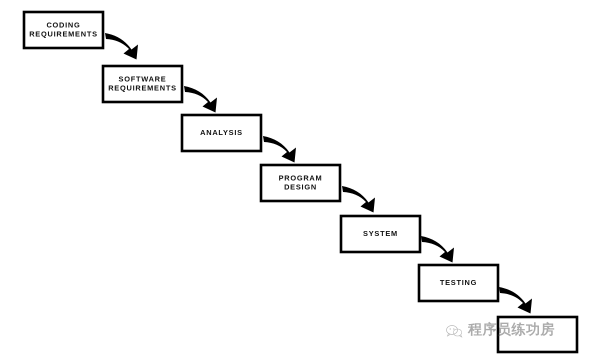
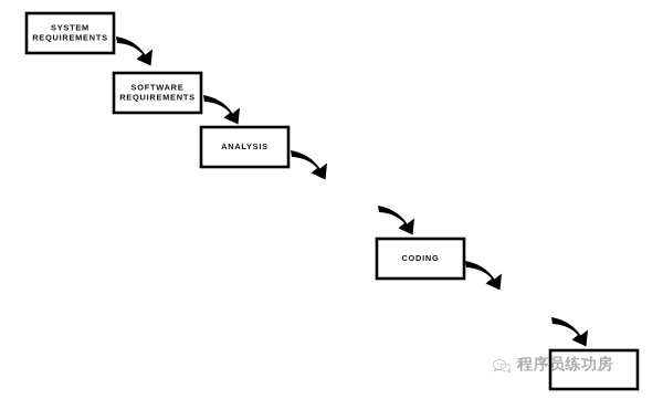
- CODING
+ SYSTEM
  REQUIREMENTS
  SOFTWARE
  REQUIREMENTS
  ANALYSIS
- PROGRAM
- DESIGN
- SYSTEM
+ CODING
- TESTING
  程序员练功房
